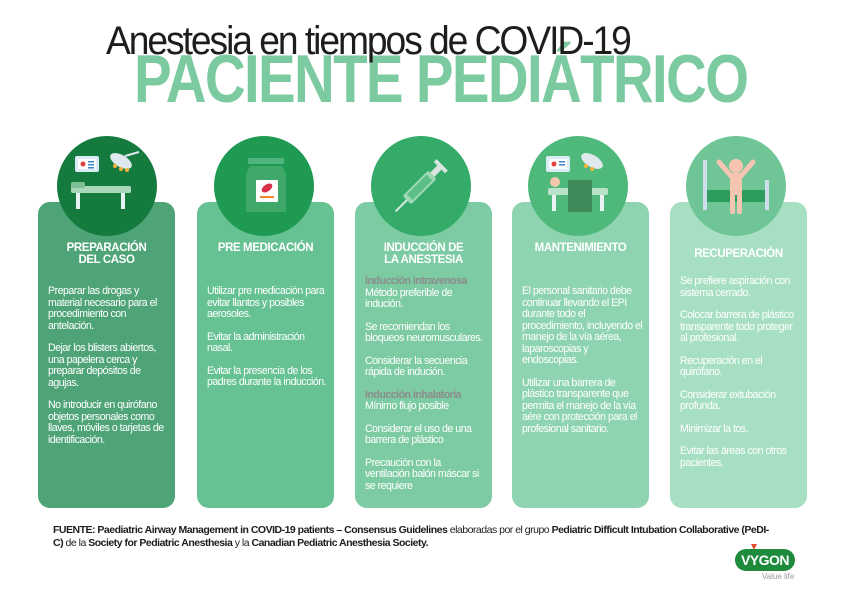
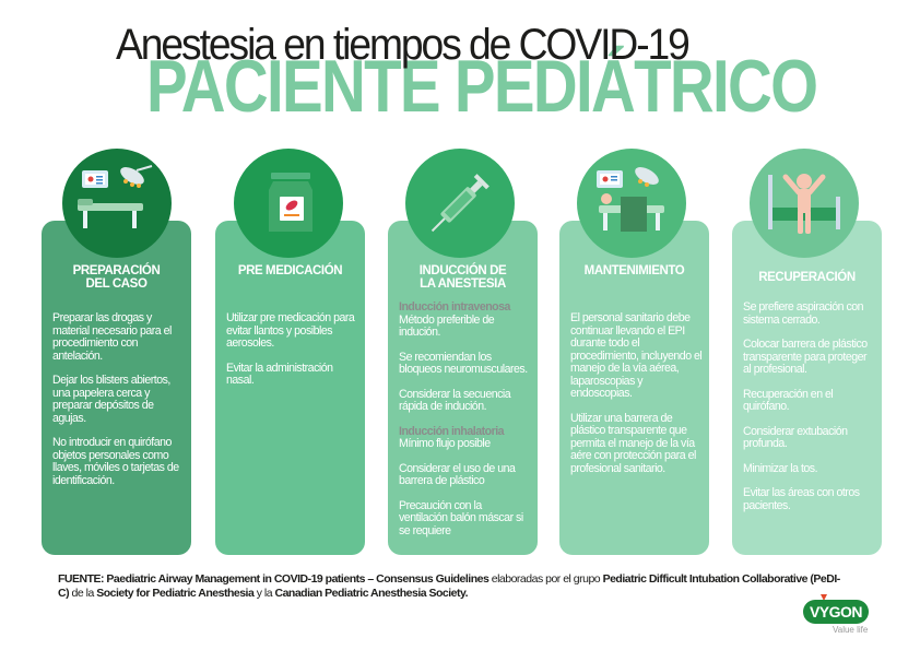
  Anestesia en tiempos de COVID-19
  PACIENTE PEDIÁTRICO
  PREPARACIÓN
  DEL CASO
  Preparar las drogas y material necesario para el procedimiento con antelación.
  Dejar los blisters abiertos, una papelera cerca y preparar depósitos de agujas.
  No introducir en quirófano objetos personales como llaves, móviles o tarjetas de identificación.
  PRE MEDICACIÓN
  Utilizar pre medicación para evitar llantos y posibles aerosoles.
  Evitar la administración nasal.
- Evitar la presencia de los padres durante la inducción.
  INDUCCIÓN DE
  LA ANESTESIA
  Inducción intravenosa
  Método preferible de indución.
  Se recomiendan los bloqueos neuromusculares.
  Considerar la secuencia rápida de indución.
  Inducción inhalatoria
  Mínimo flujo posible
  Considerar el uso de una barrera de plástico
  Precaución con la ventilación balón máscar si se requiere
  MANTENIMIENTO
  El personal sanitario debe continuar llevando el EPI durante todo el procedimiento, incluyendo el manejo de la vía aérea, laparoscopias y endoscopias.
  Utilizar una barrera de plástico transparente que permita el manejo de la vía aére con protección para el profesional sanitario.
  RECUPERACIÓN
  Se prefiere aspiración con sistema cerrado.
- Colocar barrera de plástico transparente todo proteger al profesional.
+ Colocar barrera de plástico transparente para proteger al profesional.
  Recuperación en el quirófano.
  Considerar extubación profunda.
  Minimizar la tos.
  Evitar las áreas con otros pacientes.
  FUENTE: Paediatric Airway Management in COVID-19 patients – Consensus Guidelines elaboradas por el grupo Pediatric Difficult Intubation Collaborative (PeDI-C) de la Society for Pediatric Anesthesia y la Canadian Pediatric Anesthesia Society.
  VYGON
  Value life
